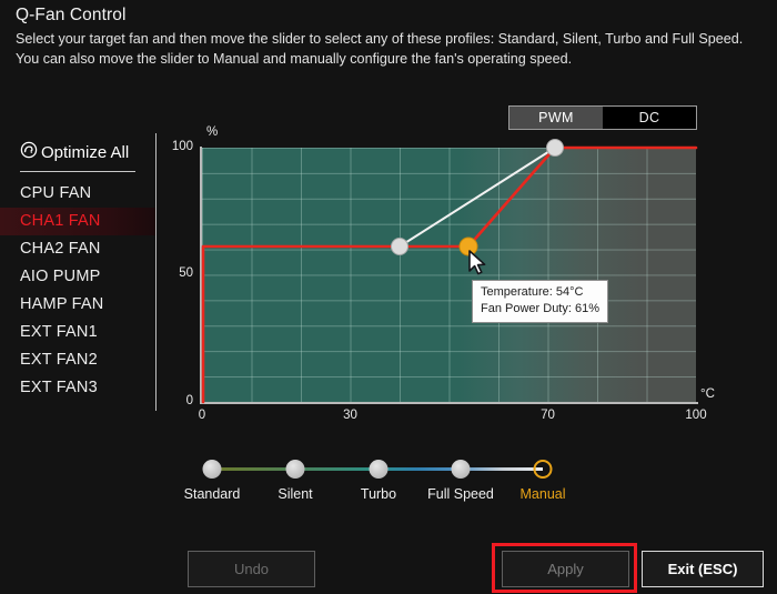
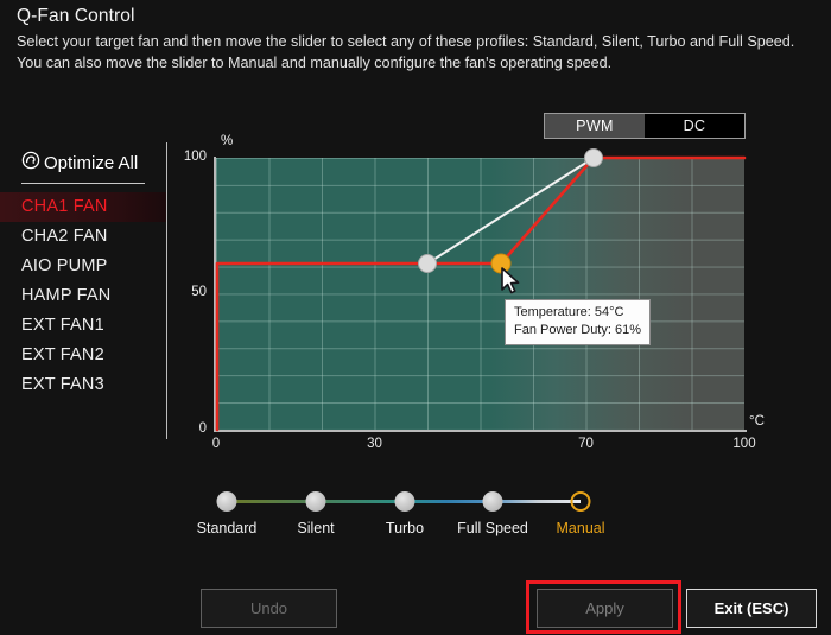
  Q-Fan Control
  Select your target fan and then move the slider to select any of these profiles: Standard, Silent, Turbo and Full Speed. You can also move the slider to Manual and manually configure the fan's operating speed.
  PWM
  DC
  Optimize All
- CPU FAN
  CHA1 FAN
  CHA2 FAN
  AIO PUMP
  HAMP FAN
  EXT FAN1
  EXT FAN2
  EXT FAN3
  %
  °C
  100
  50
  0
  0
  30
  70
  100
  Temperature: 54°C
  Fan Power Duty: 61%
  Standard
  Silent
  Turbo
  Full Speed
  Manual
  Undo
  Apply
  Exit (ESC)
